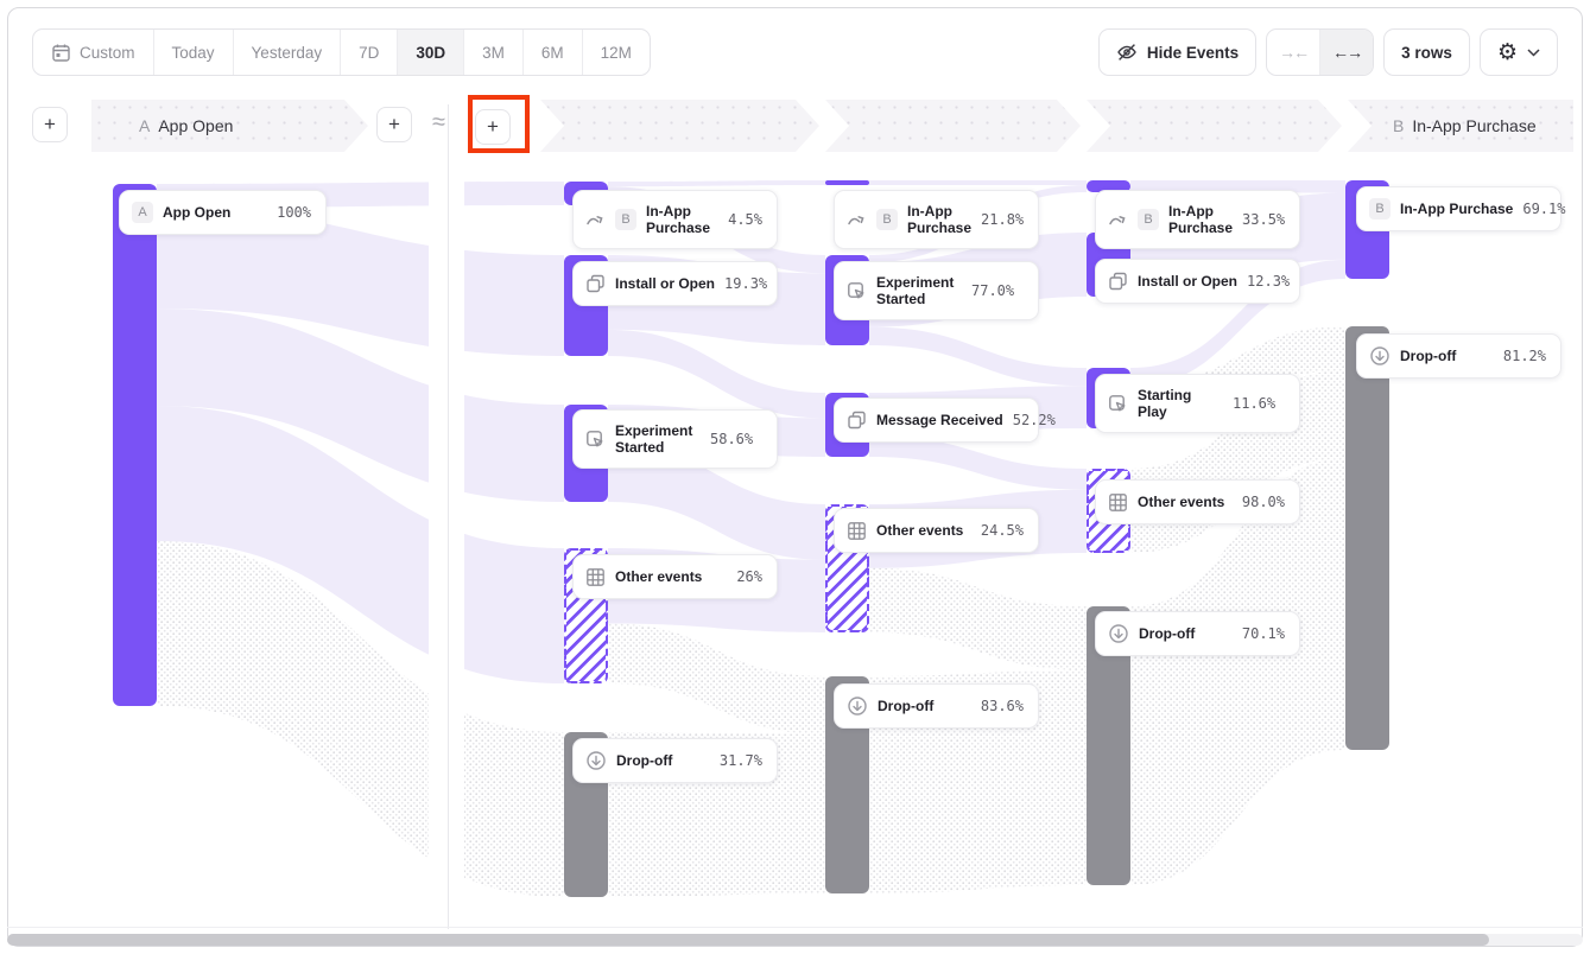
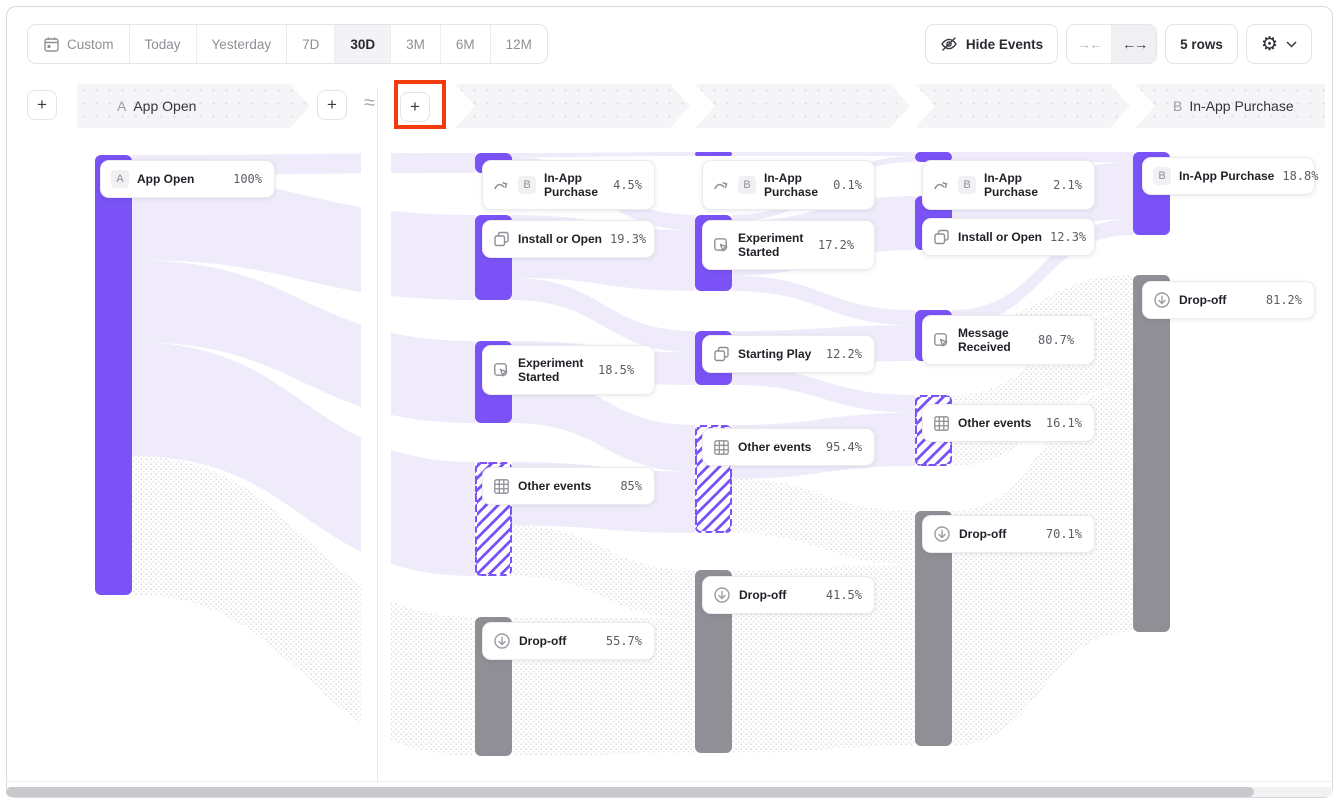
  Custom
  Today
  Yesterday
  7D
  30D
  3M
  6M
  12M
  Hide Events
  →←
  ←→
- 3 rows
+ 5 rows
  ⚙
  +
  A
  App Open
  +
  ≈
  +
  B
  In-App Purchase
  A
  App Open
  100%
  B
  In-App Purchase
  4.5%
  Install or Open
  19.3%
  Experiment Started
- 58.6%
+ 18.5%
  Other events
- 26%
+ 85%
  Drop-off
- 31.7%
+ 55.7%
  B
  In-App Purchase
- 21.8%
+ 0.1%
  Experiment Started
- 77.0%
+ 17.2%
- Message Received
+ Starting Play
- 52.2%
+ 12.2%
  Other events
- 24.5%
+ 95.4%
  Drop-off
- 83.6%
+ 41.5%
  B
  In-App Purchase
- 33.5%
+ 2.1%
  Install or Open
  12.3%
- Starting Play
+ Message Received
- 11.6%
+ 80.7%
  Other events
- 98.0%
+ 16.1%
  Drop-off
  70.1%
  B
  In-App Purchase
- 69.1%
+ 18.8%
  Drop-off
  81.2%
